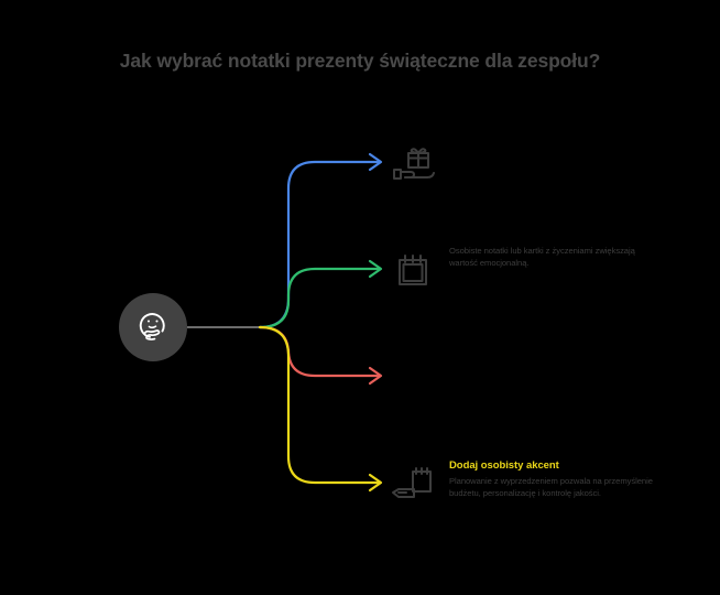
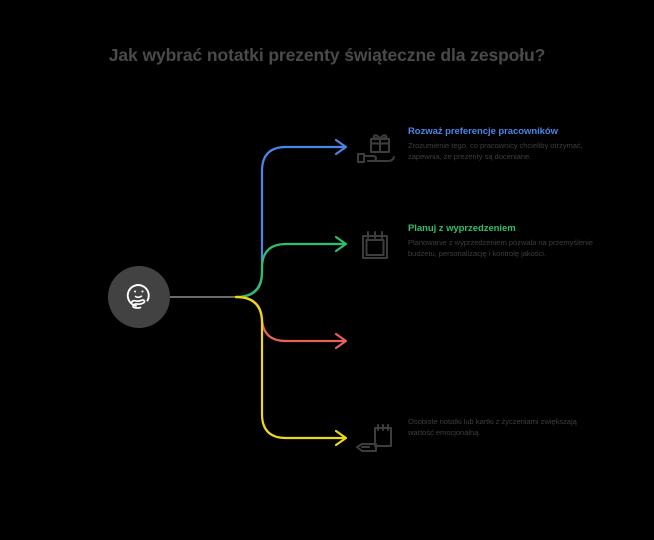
  Jak wybrać notatki prezenty świąteczne dla zespołu?
+ Rozważ preferencje pracowników
+ Zrozumienie tego, co pracownicy chcieliby otrzymać, zapewnia, że prezenty są doceniane.
+ Planuj z wyprzedzeniem
- Osobiste notatki lub kartki z życzeniami zwiększają wartość emocjonalną.
+ Planowanie z wyprzedzeniem pozwala na przemyślenie budżetu, personalizację i kontrolę jakości.
- Dodaj osobisty akcent
- Planowanie z wyprzedzeniem pozwala na przemyślenie budżetu, personalizację i kontrolę jakości.
+ Osobiste notatki lub kartki z życzeniami zwiększają wartość emocjonalną.
